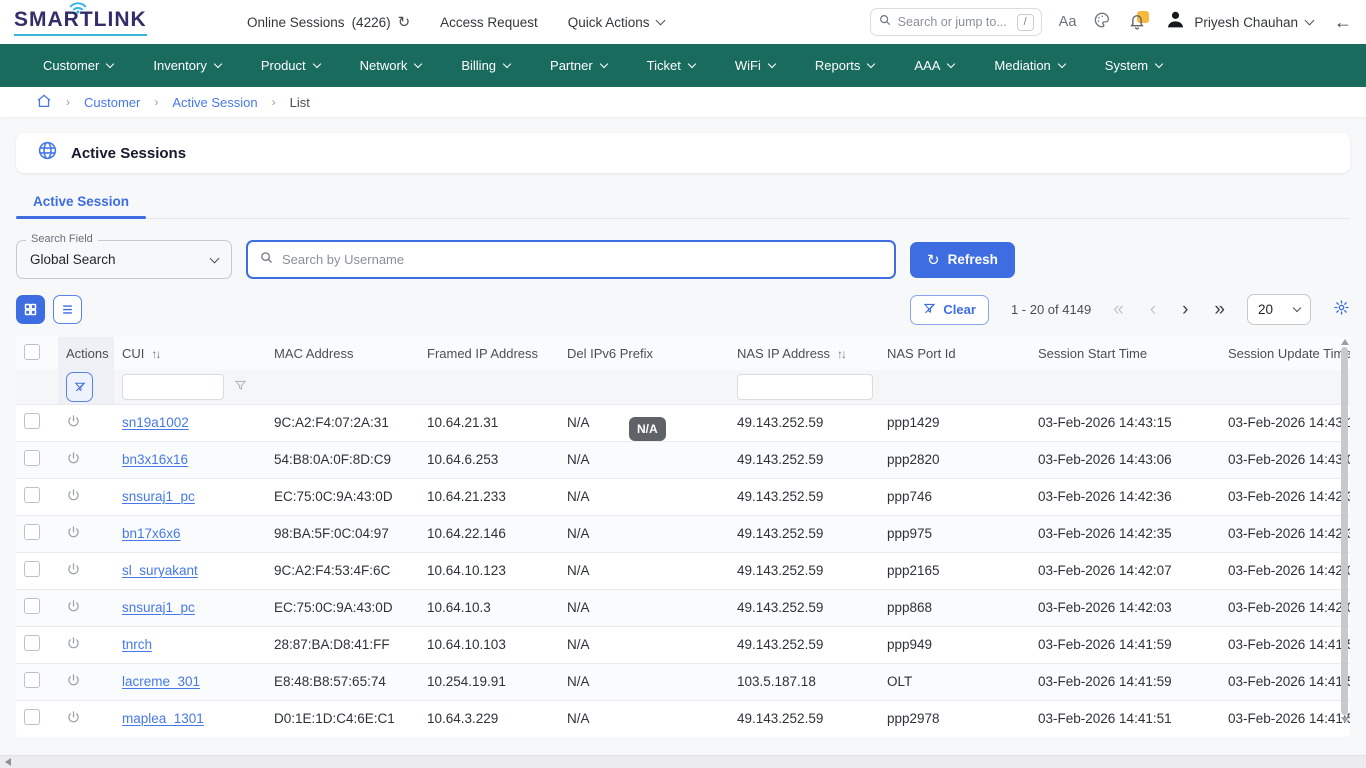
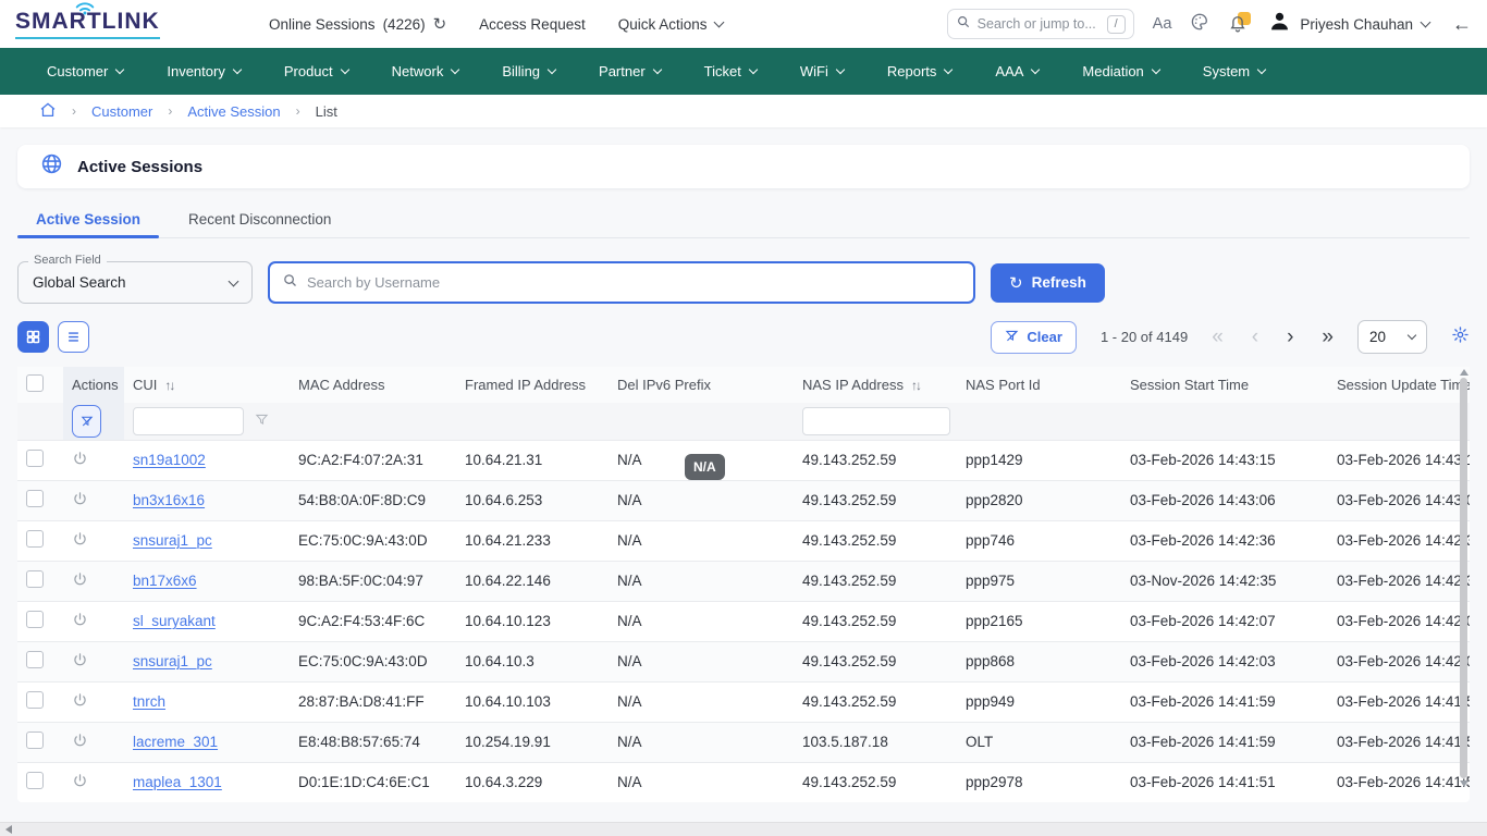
  SMARTLINK
  Online Sessions
  (4226)
  ↻
  Access Request
  Quick Actions
  Search or jump to...
  /
  Aa
  Priyesh Chauhan
  ←
  Customer
  Inventory
  Product
  Network
  Billing
  Partner
  Ticket
  WiFi
  Reports
  AAA
  Mediation
  System
  ›
  Customer
  ›
  Active Session
  ›
  List
  Active Sessions
  Active Session
+ Recent Disconnection
  Search Field
  Global Search
  Search by Username
  ↻
  Refresh
  Clear
  1 - 20 of 4149
  «
  ‹
  ›
  »
  20
  	Actions	CUI ↑↓	MAC Address	Framed IP Address	Del IPv6 Prefix	NAS IP Address ↑↓	NAS Port Id	Session Start Time	Session Update Tim
  		sn19a1002	9C:A2:F4:07:2A:31	10.64.21.31	N/A	49.143.252.59	ppp1429	03-Feb-2026 14:43:15	03-Feb-2026 14:43
  		bn3x16x16	54:B8:0A:0F:8D:C9	10.64.6.253	N/A	49.143.252.59	ppp2820	03-Feb-2026 14:43:06	03-Feb-2026 14:43
  		snsuraj1_pc	EC:75:0C:9A:43:0D	10.64.21.233	N/A	49.143.252.59	ppp746	03-Feb-2026 14:42:36	03-Feb-2026 14:42
- 		bn17x6x6	98:BA:5F:0C:04:97	10.64.22.146	N/A	49.143.252.59	ppp975	03-Feb-2026 14:42:35	03-Feb-2026 14:42
+ 		bn17x6x6	98:BA:5F:0C:04:97	10.64.22.146	N/A	49.143.252.59	ppp975	03-Nov-2026 14:42:35	03-Feb-2026 14:42
  		sl_suryakant	9C:A2:F4:53:4F:6C	10.64.10.123	N/A	49.143.252.59	ppp2165	03-Feb-2026 14:42:07	03-Feb-2026 14:42
  		snsuraj1_pc	EC:75:0C:9A:43:0D	10.64.10.3	N/A	49.143.252.59	ppp868	03-Feb-2026 14:42:03	03-Feb-2026 14:42
  		tnrch	28:87:BA:D8:41:FF	10.64.10.103	N/A	49.143.252.59	ppp949	03-Feb-2026 14:41:59	03-Feb-2026 14:41
  		lacreme_301	E8:48:B8:57:65:74	10.254.19.91	N/A	103.5.187.18	OLT	03-Feb-2026 14:41:59	03-Feb-2026 14:41
  		maplea_1301	D0:1E:1D:C4:6E:C1	10.64.3.229	N/A	49.143.252.59	ppp2978	03-Feb-2026 14:41:51	03-Feb-2026 14:41:
  N/A
